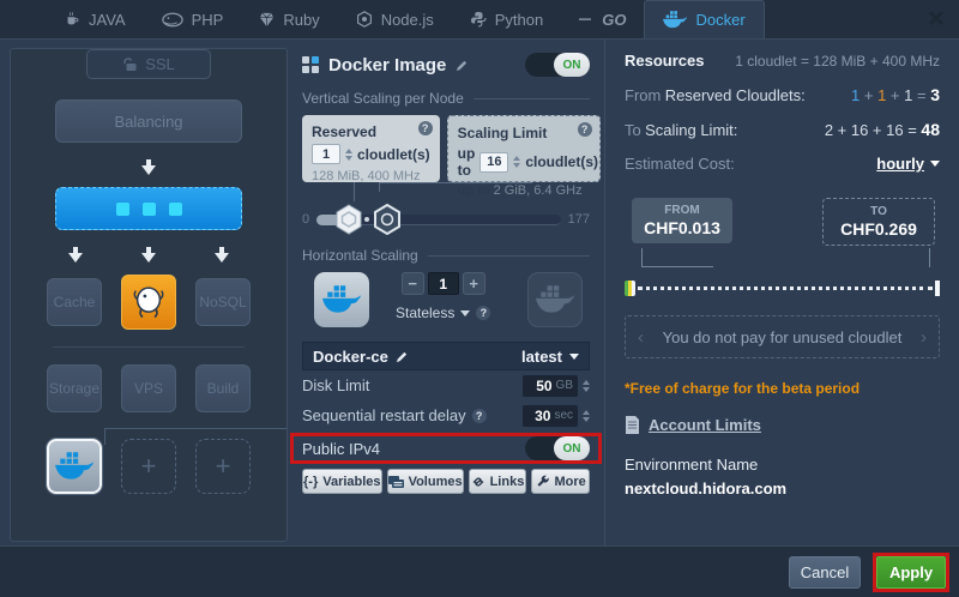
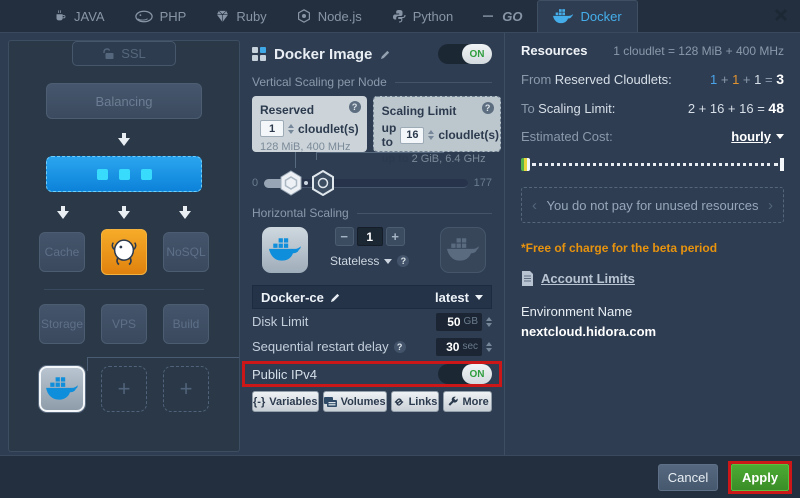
  JAVA
  PHP
  Ruby
  Node.js
  Python
  GO
  Docker
  SSL
  Balancing
  Cache
  NoSQL
  Storage
  VPS
  Build
  +
  +
  Docker Image
  ON
  Vertical Scaling per Node
  Reserved
  ?
  1
  cloudlet(s)
  128 MiB, 400 MHz
  Scaling Limit
  ?
  up to
  16
  cloudlet(s)
  2 GiB, 6.4 GHz
  0
  177
  Horizontal Scaling
  −
  1
  +
  Stateless
  ?
  Docker-ce
  latest
  Disk Limit
  50
  GB
  Sequential restart delay
  ?
  30
  sec
  Public IPv4
  ON
  {-}
  Variables
  Volumes
  Links
  More
  Resources
  1 cloudlet = 128 MiB + 400 MHz
  From
  Reserved Cloudlets:
  1 + 1 + 1 = 3
  To
  Scaling Limit:
  2 + 16 + 16 = 48
  Estimated Cost:
  hourly
- FROM
- CHF0.013
- TO
- CHF0.269
  ‹
- You do not pay for unused cloudlet
+ You do not pay for unused resources
  ›
  *Free of charge for the beta period
  Account Limits
  Environment Name
  nextcloud.hidora.com
  Cancel
  Apply
